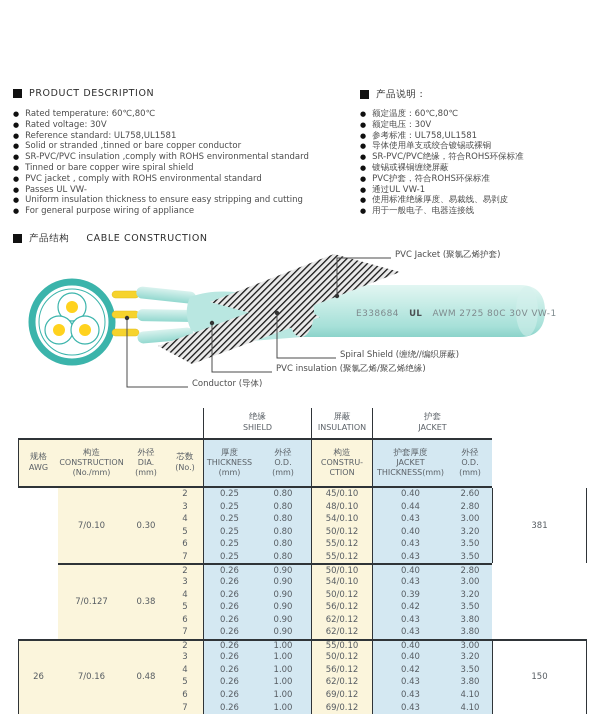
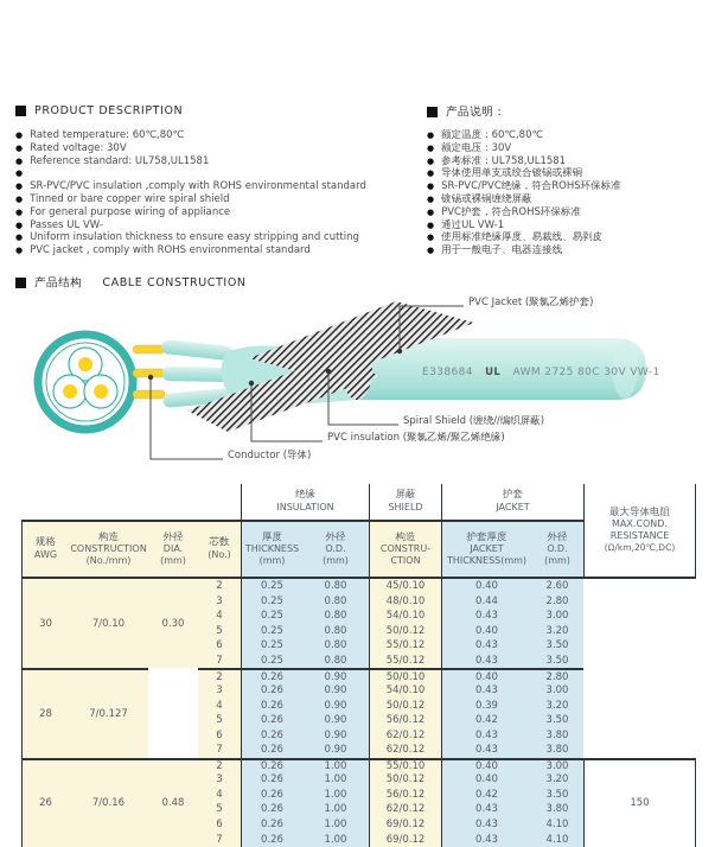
  PRODUCT DESCRIPTION
  ●
  Rated temperature: 60℃,80℃
  ●
  Rated voltage: 30V
  ●
  Reference standard: UL758,UL1581
  ●
- Solid or stranded ,tinned or bare copper conductor
  ●
  SR-PVC/PVC insulation ,comply with ROHS environmental standard
  ●
  Tinned or bare copper wire spiral shield
  ●
- PVC jacket , comply with ROHS environmental standard
+ For general purpose wiring of appliance
  ●
  Passes UL VW-
  ●
  Uniform insulation thickness to ensure easy stripping and cutting
  ●
- For general purpose wiring of appliance
+ PVC jacket , comply with ROHS environmental standard
  产品说明：
  ●
  额定温度：60℃,80℃
  ●
  额定电压：30V
  ●
  参考标准：UL758,UL1581
  ●
  导体使用单支或绞合镀锡或裸铜
  ●
  SR-PVC/PVC绝缘，符合ROHS环保标准
  ●
  镀锡或裸铜缠绕屏蔽
  ●
  PVC护套，符合ROHS环保标准
  ●
  通过UL VW-1
  ●
  使用标准绝缘厚度、易裁线、易剥皮
  ●
  用于一般电子、电器连接线
  产品结构
  CABLE CONSTRUCTION
  E338684 UL AWM 2725 80C 30V VW-1
  PVC Jacket (聚氯乙烯护套)
  Spiral Shield (缠绕//编织屏蔽)
  PVC insulation (聚氯乙烯/聚乙烯绝缘)
  Conductor (导体)
  绝缘
- SHIELD
+ INSULATION
  屏蔽
- INSULATION
+ SHIELD
  护套
  JACKET
  规格
  AWG
  构造
  CONSTRUCTION
  (No./mm)
  外径
  DIA.
  (mm)
  芯数
  (No.)
  厚度
  THICKNESS
  (mm)
  外径
  O.D.
  (mm)
  构造
  CONSTRU-
  CTION
  护套厚度
  JACKET
  THICKNESS(mm)
  外径
  O.D.
  (mm)
+ 最大导体电阻
+ MAX.COND.
+ RESISTANCE
+ (Ω/km,20℃,DC)
+ 30
  7/0.10
  0.30
- 381
  2
  0.25
  0.80
  45/0.10
  0.40
  2.60
  3
  0.25
  0.80
  48/0.10
  0.44
  2.80
  4
  0.25
  0.80
  54/0.10
  0.43
  3.00
  5
  0.25
  0.80
  50/0.12
  0.40
  3.20
  6
  0.25
  0.80
  55/0.12
  0.43
  3.50
  7
  0.25
  0.80
  55/0.12
  0.43
  3.50
+ 28
  7/0.127
- 0.38
  2
  0.26
  0.90
  50/0.10
  0.40
  2.80
  3
  0.26
  0.90
  54/0.10
  0.43
  3.00
  4
  0.26
  0.90
  50/0.12
  0.39
  3.20
  5
  0.26
  0.90
  56/0.12
  0.42
  3.50
  6
  0.26
  0.90
  62/0.12
  0.43
  3.80
  7
  0.26
  0.90
  62/0.12
  0.43
  3.80
  26
  7/0.16
  0.48
  150
  2
  0.26
  1.00
  55/0.10
  0.40
  3.00
  3
  0.26
  1.00
  50/0.12
  0.40
  3.20
  4
  0.26
  1.00
  56/0.12
  0.42
  3.50
  5
  0.26
  1.00
  62/0.12
  0.43
  3.80
  6
  0.26
  1.00
  69/0.12
  0.43
  4.10
  7
  0.26
  1.00
  69/0.12
  0.43
  4.10
